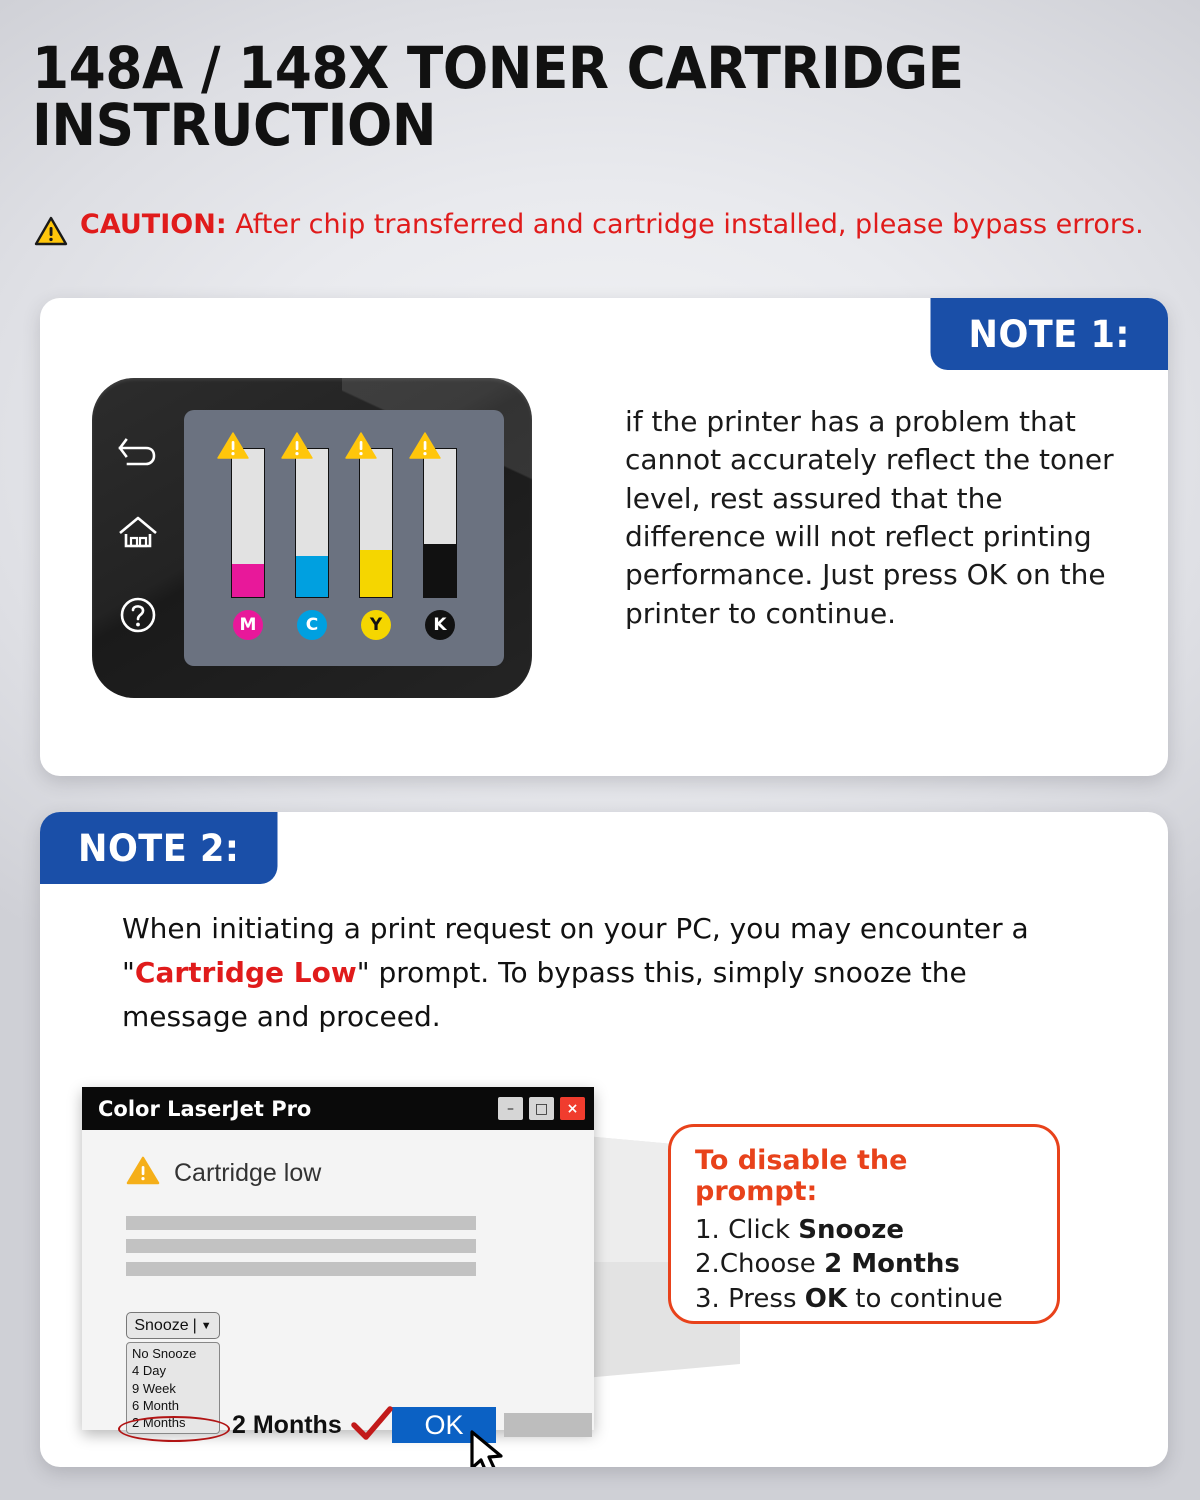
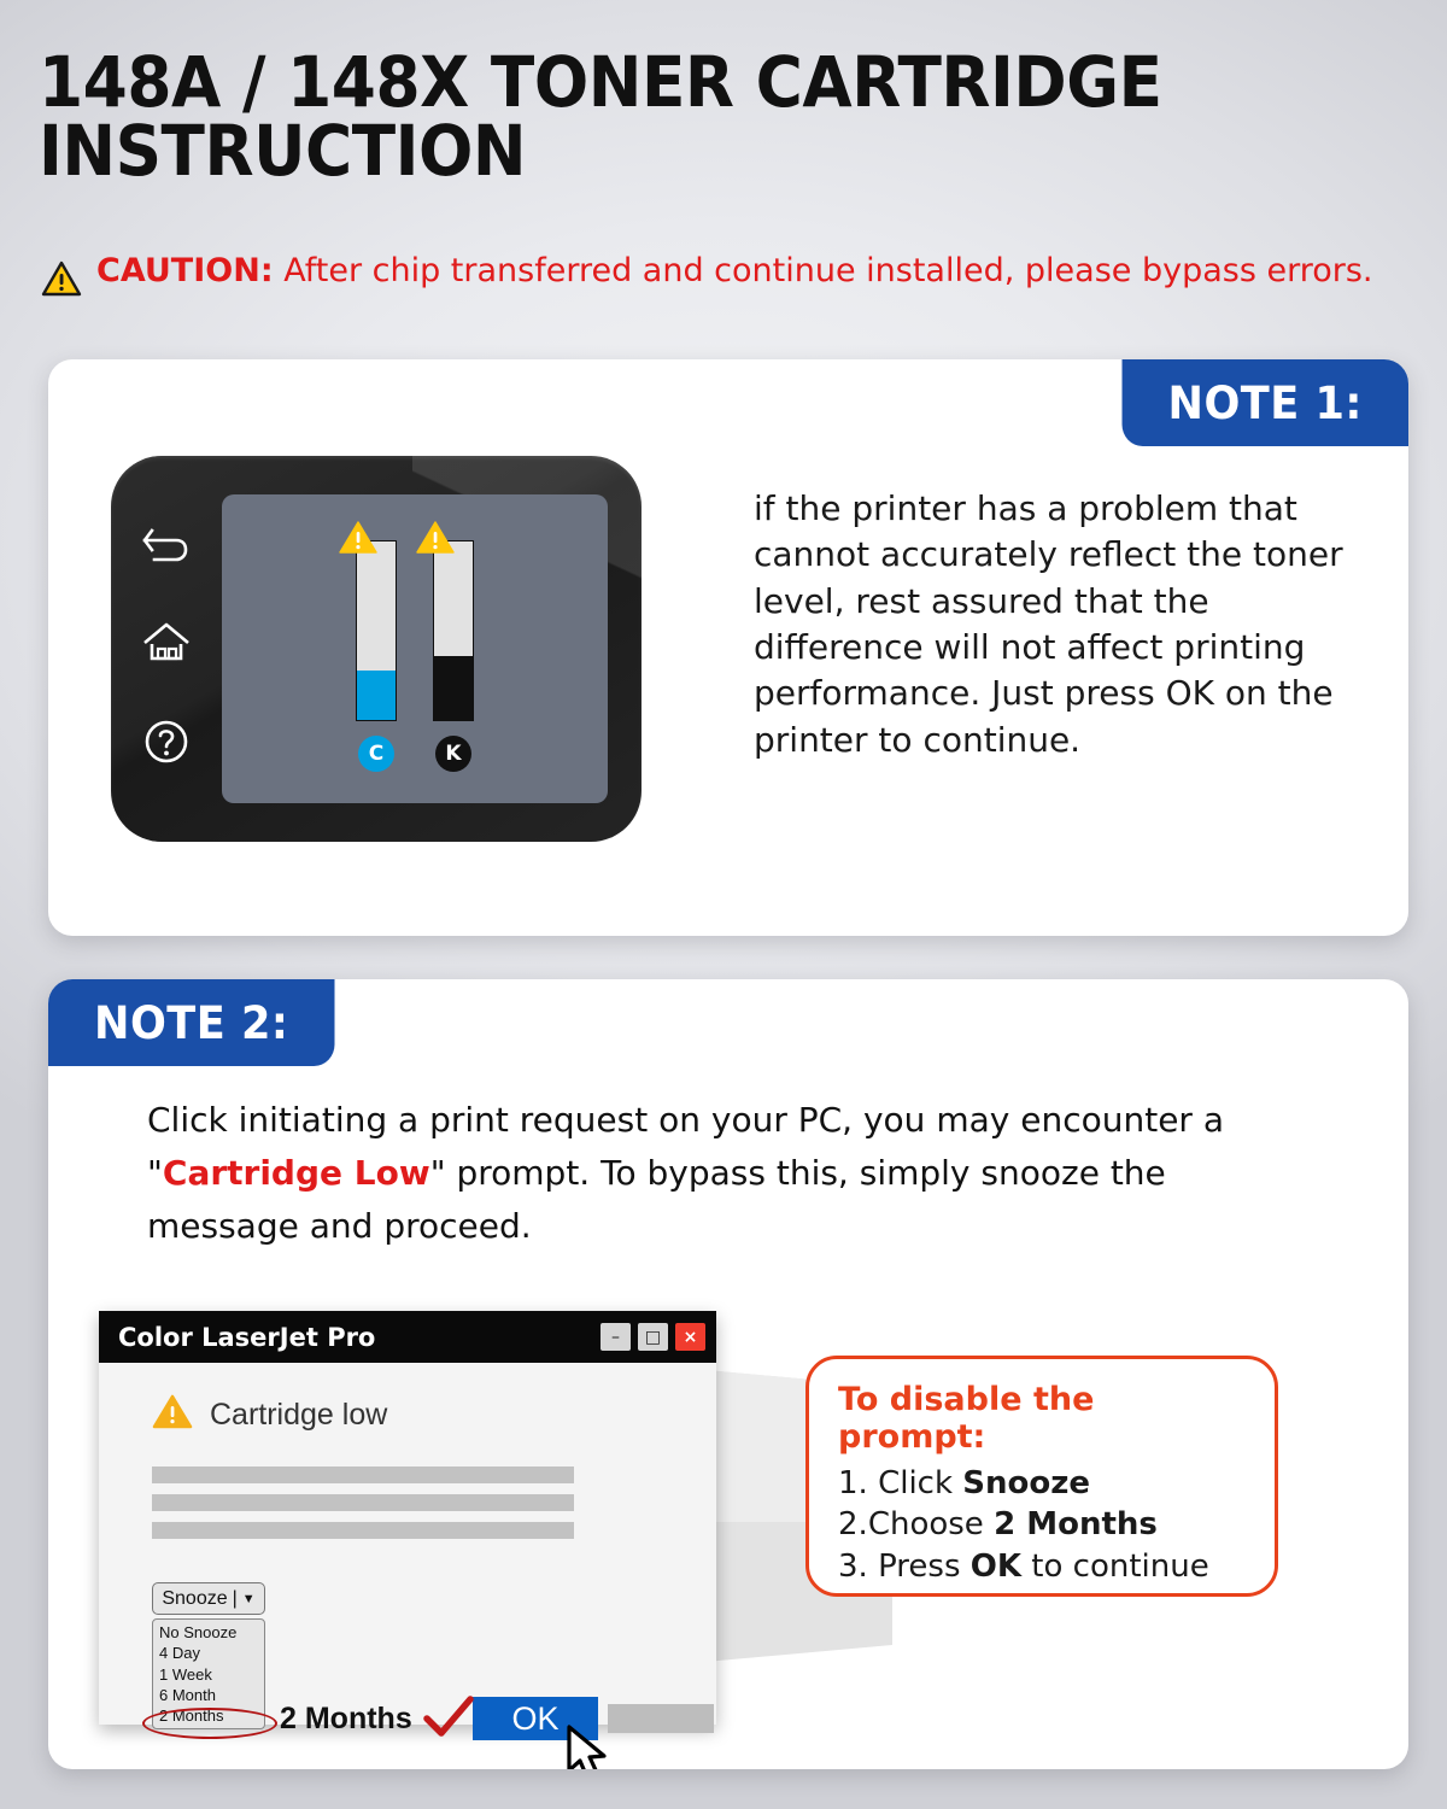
  148A / 148X TONER CARTRIDGE
  INSTRUCTION
- CAUTION: After chip transferred and cartridge installed, please bypass errors.
+ CAUTION: After chip transferred and continue installed, please bypass errors.
  NOTE 1:
- M
  C
- Y
  K
- if the printer has a problem that cannot accurately reflect the toner level, rest assured that the difference will not reflect printing performance. Just press OK on the printer to continue.
+ if the printer has a problem that cannot accurately reflect the toner level, rest assured that the difference will not affect printing performance. Just press OK on the printer to continue.
  NOTE 2:
- When initiating a print request on your PC, you may encounter a "Cartridge Low" prompt. To bypass this, simply snooze the message and proceed.
+ Click initiating a print request on your PC, you may encounter a "Cartridge Low" prompt. To bypass this, simply snooze the message and proceed.
  Color LaserJet Pro
  –
  □
  ×
  Cartridge low
  Snooze
  |
  ▼
  No Snooze
  4 Day
- 9 Week
+ 1 Week
  6 Month
  2 Months
  2 Months
  OK
  To disable the prompt:
  1. Click Snooze
  2.Choose 2 Months
  3. Press OK to continue
